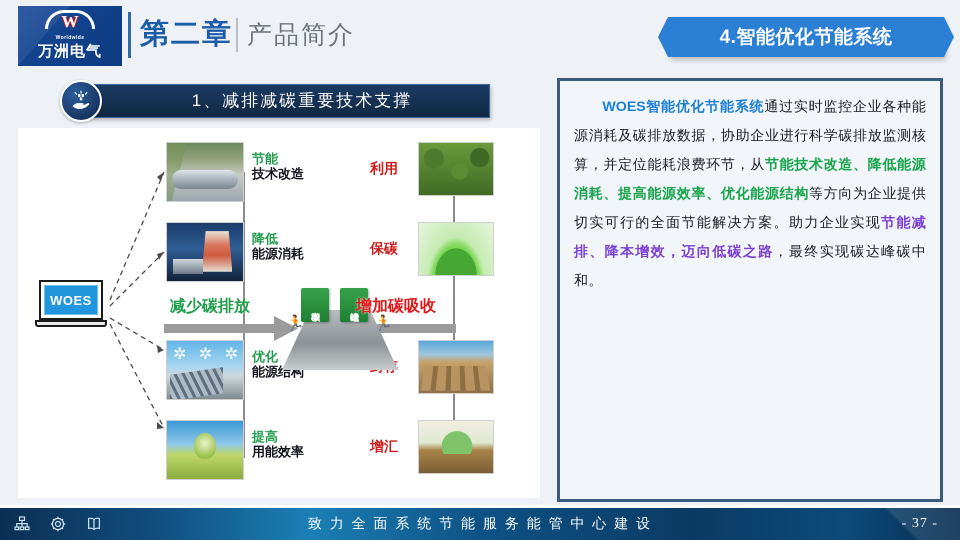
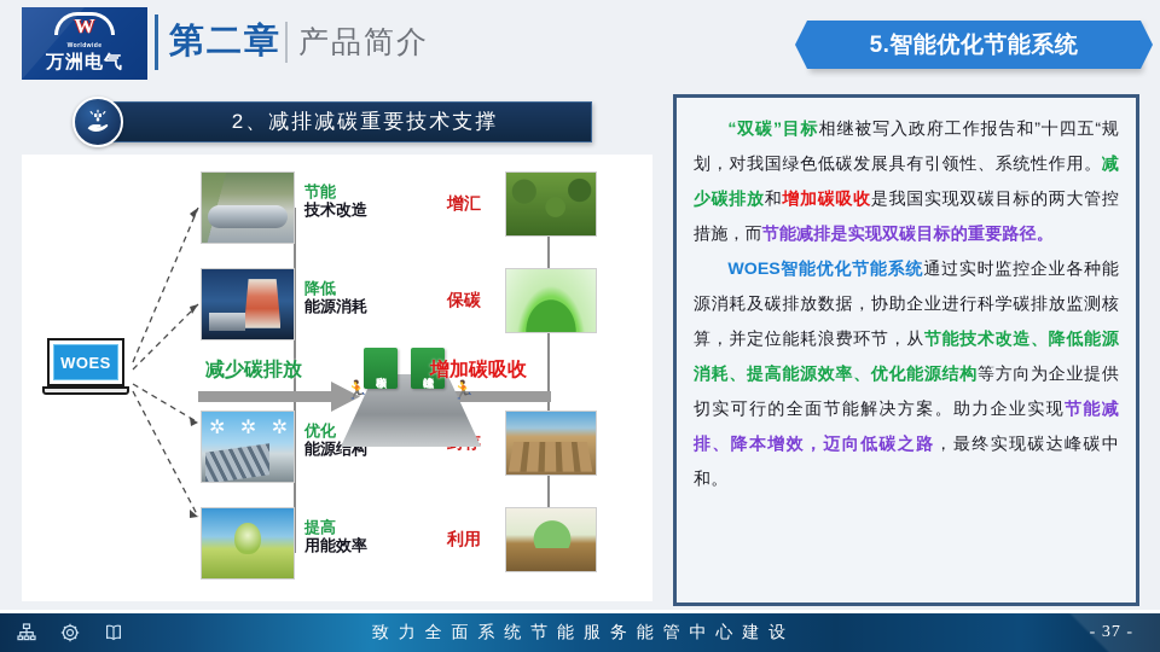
  W
  万洲电气
  第二章
  产品简介
- 4.智能优化节能系统
+ 5.智能优化节能系统
- 1、减排减碳重要技术支撑
+ 2、减排减碳重要技术支撑
  节能
  技术改造
  降低
  能源消耗
  优化
  能源结构
  提高
  用能效率
- 利用
+ 增汇
  保碳
- 增汇
+ 利用
  WOES
  减少碳排放
  增加碳吸收
+ “双碳”目标相继被写入政府工作报告和”十四五“规划，对我国绿色低碳发展具有引领性、系统性作用。减少碳排放和增加碳吸收是我国实现双碳目标的两大管控措施，而节能减排是实现双碳目标的重要路径。
  WOES智能优化节能系统通过实时监控企业各种能源消耗及碳排放数据，协助企业进行科学碳排放监测核算，并定位能耗浪费环节，从节能技术改造、降低能源消耗、提高能源效率、优化能源结构等方向为企业提供切实可行的全面节能解决方案。助力企业实现节能减排、降本增效，迈向低碳之路，最终实现碳达峰碳中和。
  致 力 全 面 系 统 节 能 服 务 能 管 中 心 建 设
